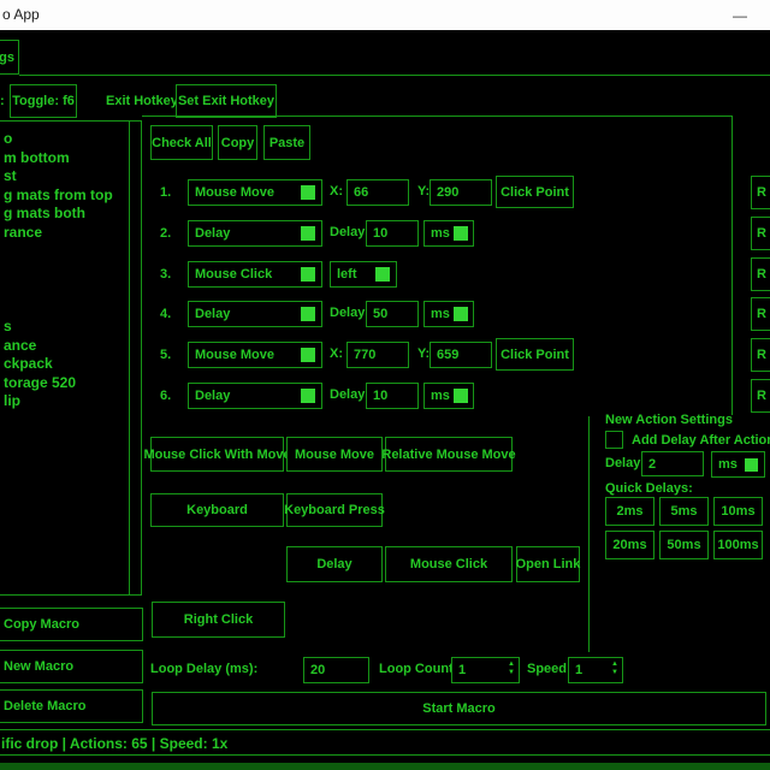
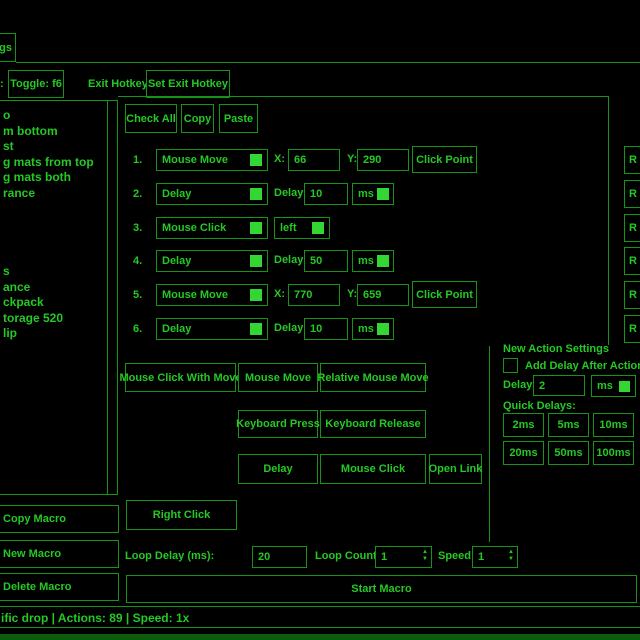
- o App
- —
  gs
  :
  Toggle: f6
  Exit Hotkey
  Set Exit Hotkey
  o
  m bottom
  st
  g mats from top
  g mats both
  rance
  s
  ance
  ckpack
  torage 520
  lip
  Check All
  Copy
  Paste
  1.
  Mouse Move
  X:
  66
  Y:
  290
  Click Point
  R
  2.
  Delay
  Delay
  10
  ms
  R
  3.
  Mouse Click
  left
  R
  4.
  Delay
  Delay
  50
  ms
  R
  5.
  Mouse Move
  X:
  770
  Y:
  659
  Click Point
  R
  6.
  Delay
  Delay
  10
  ms
  R
  Mouse Click With Mov
  Mouse Move
  Relative Mouse Move
- Keyboard
  Keyboard Press
+ Keyboard Release
  Delay
  Mouse Click
  Open Link
  Right Click
  New Action Settings
  Add Delay After Actio
  Delay
  2
  ms
  Quick Delays:
  2ms
  5ms
  10ms
  20ms
  50ms
  100ms
  Loop Delay (ms):
  20
  Loop Coun
  1
  Speed
  1
  Start Macro
  Copy Macro
  New Macro
  Delete Macro
- ific drop | Actions: 65 | Speed: 1x
+ ific drop | Actions: 89 | Speed: 1x
